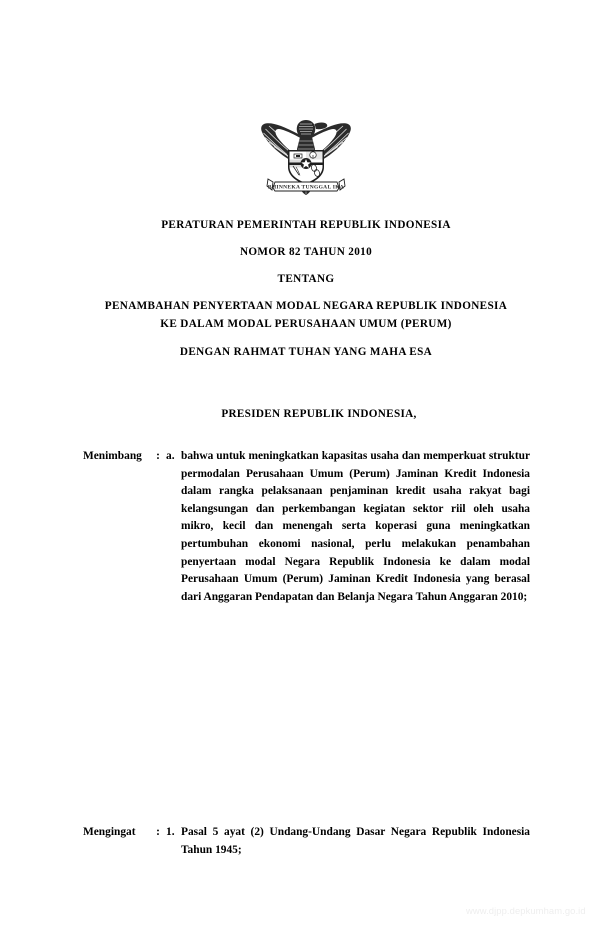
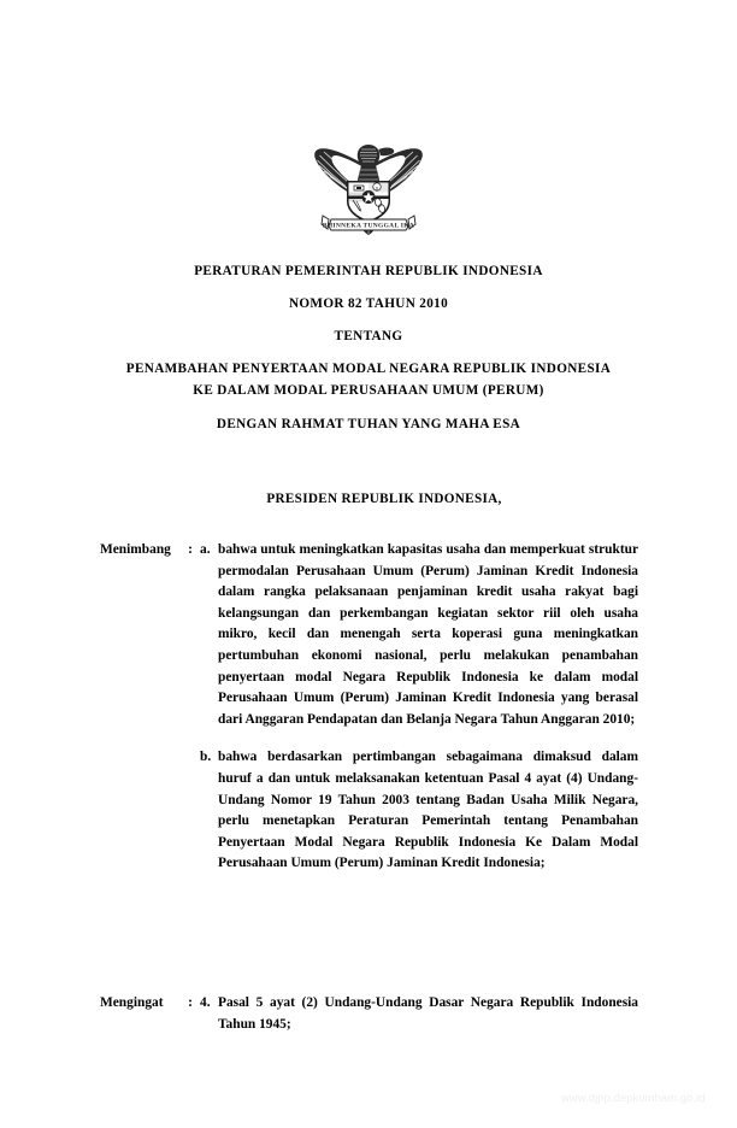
  PERATURAN PEMERINTAH REPUBLIK INDONESIA
  NOMOR 82 TAHUN 2010
  TENTANG
  PENAMBAHAN PENYERTAAN MODAL NEGARA REPUBLIK INDONESIA
  KE DALAM MODAL PERUSAHAAN UMUM (PERUM)
  DENGAN RAHMAT TUHAN YANG MAHA ESA
  PRESIDEN REPUBLIK INDONESIA,
  Menimbang
  :
  a.
  bahwa untuk meningkatkan kapasitas usaha dan memperkuat struktur permodalan Perusahaan Umum (Perum) Jaminan Kredit Indonesia dalam rangka pelaksanaan penjaminan kredit usaha rakyat bagi kelangsungan dan perkembangan kegiatan sektor riil oleh usaha mikro, kecil dan menengah serta koperasi guna meningkatkan pertumbuhan ekonomi nasional, perlu melakukan penambahan penyertaan modal Negara Republik Indonesia ke dalam modal Perusahaan Umum (Perum) Jaminan Kredit Indonesia yang berasal dari Anggaran Pendapatan dan Belanja Negara Tahun Anggaran 2010;
+ b.
+ bahwa berdasarkan pertimbangan sebagaimana dimaksud dalam huruf a dan untuk melaksanakan ketentuan Pasal 4 ayat (4) Undang-Undang Nomor 19 Tahun 2003 tentang Badan Usaha Milik Negara, perlu menetapkan Peraturan Pemerintah tentang Penambahan Penyertaan Modal Negara Republik Indonesia Ke Dalam Modal Perusahaan Umum (Perum) Jaminan Kredit Indonesia;
  Mengingat
  :
- 1.
+ 4.
  Pasal 5 ayat (2) Undang-Undang Dasar Negara Republik Indonesia Tahun 1945;
